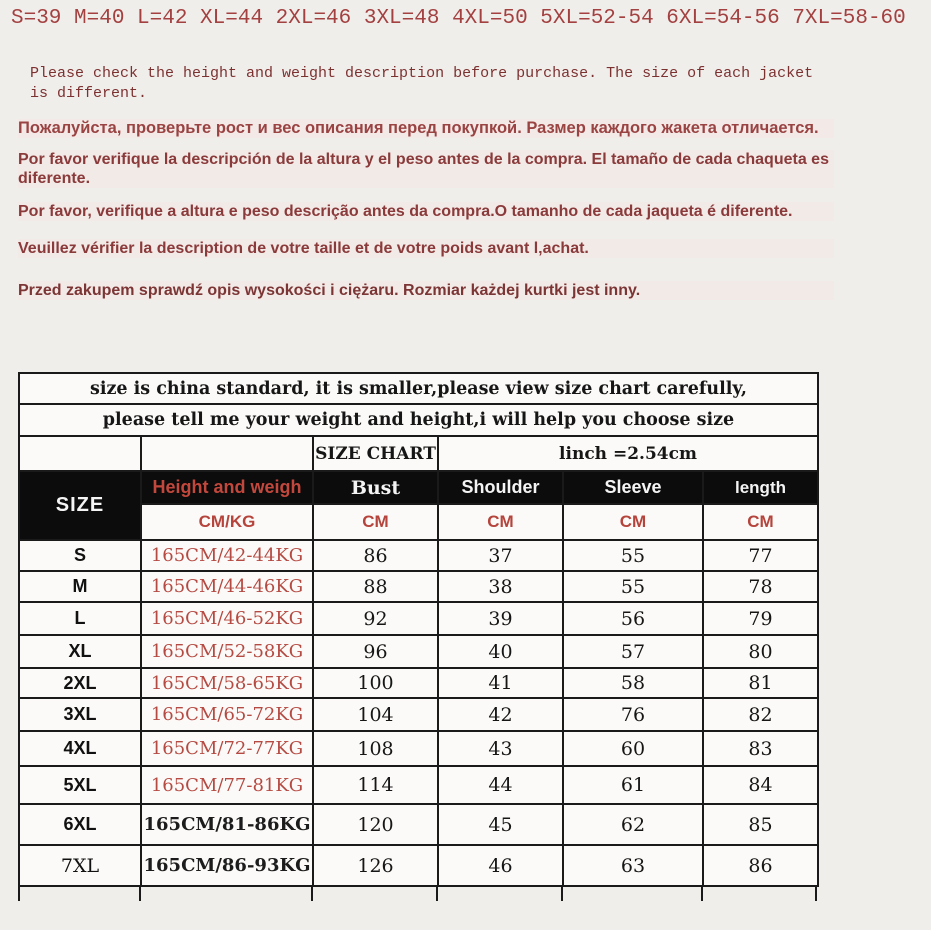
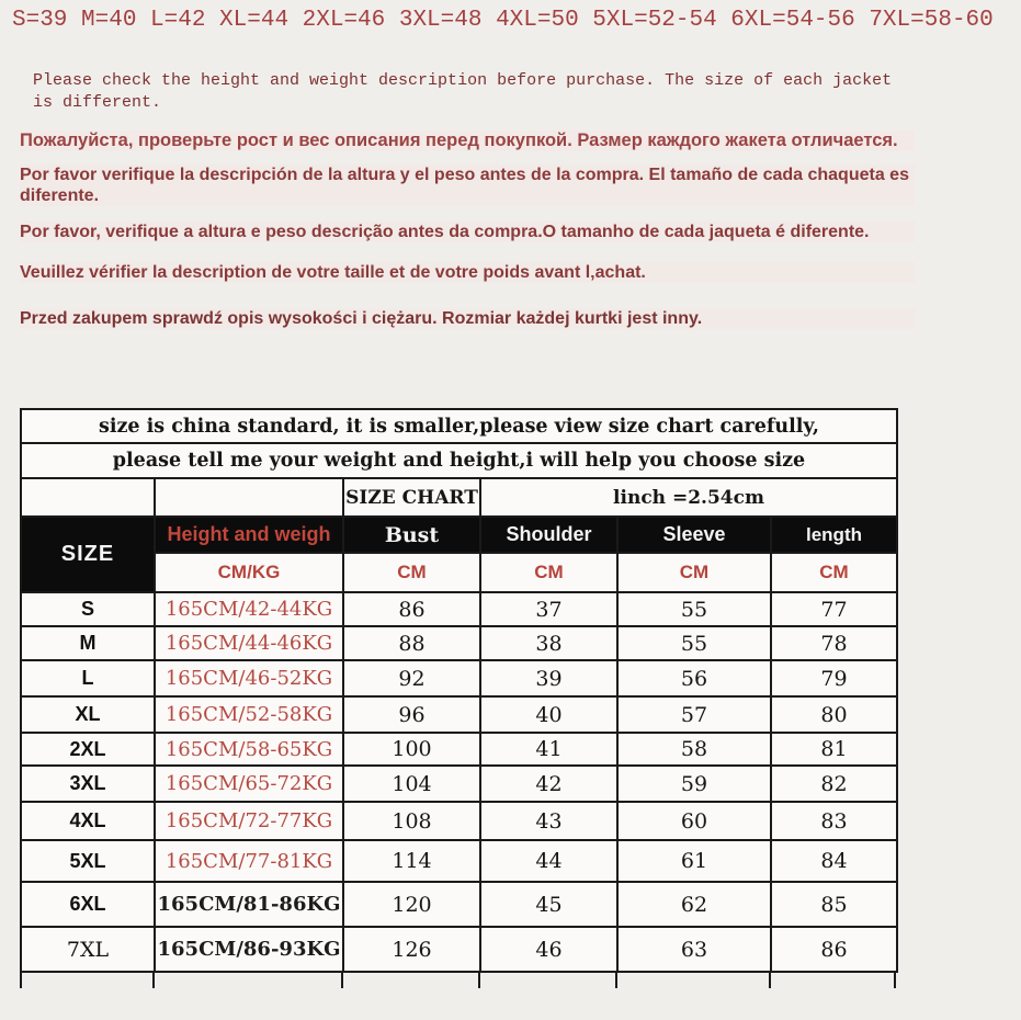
  S=39 M=40 L=42 XL=44 2XL=46 3XL=48 4XL=50 5XL=52-54 6XL=54-56 7XL=58-60
  Please check the height and weight description before purchase. The size of each jacket is different.
  Пожалуйста, проверьте рост и вес описания перед покупкой. Размер каждого жакета отличается.
  Por favor verifique la descripción de la altura y el peso antes de la compra. El tamaño de cada chaqueta es diferente.
  Por favor, verifique a altura e peso descrição antes da compra.O tamanho de cada jaqueta é diferente.
  Veuillez vérifier la description de votre taille et de votre poids avant l‚achat.
  Przed zakupem sprawdź opis wysokości i ciężaru. Rozmiar każdej kurtki jest inny.
  size is china standard, it is smaller,please view size chart carefully,
  please tell me your weight and height,i will help you choose size
  		SIZE CHART	linch =2.54cm
  SIZE	Height and weigh	Bust	Shoulder	Sleeve	length
  CM/KG	CM	CM	CM	CM
  S	165CM/42-44KG	86	37	55	77
  M	165CM/44-46KG	88	38	55	78
  L	165CM/46-52KG	92	39	56	79
  XL	165CM/52-58KG	96	40	57	80
  2XL	165CM/58-65KG	100	41	58	81
- 3XL	165CM/65-72KG	104	42	76	82
+ 3XL	165CM/65-72KG	104	42	59	82
  4XL	165CM/72-77KG	108	43	60	83
  5XL	165CM/77-81KG	114	44	61	84
  6XL	165CM/81-86KG	120	45	62	85
  7XL	165CM/86-93KG	126	46	63	86
